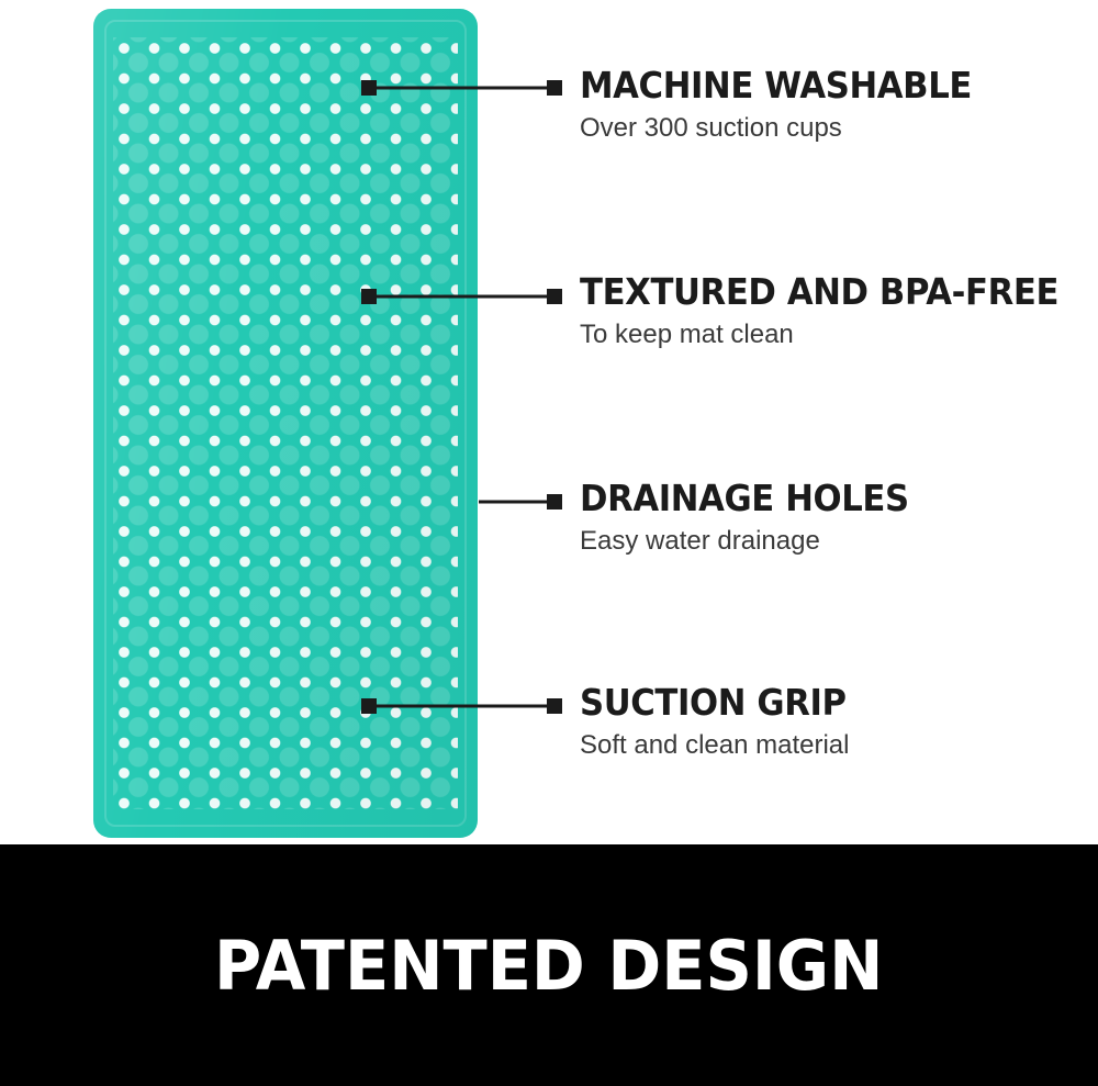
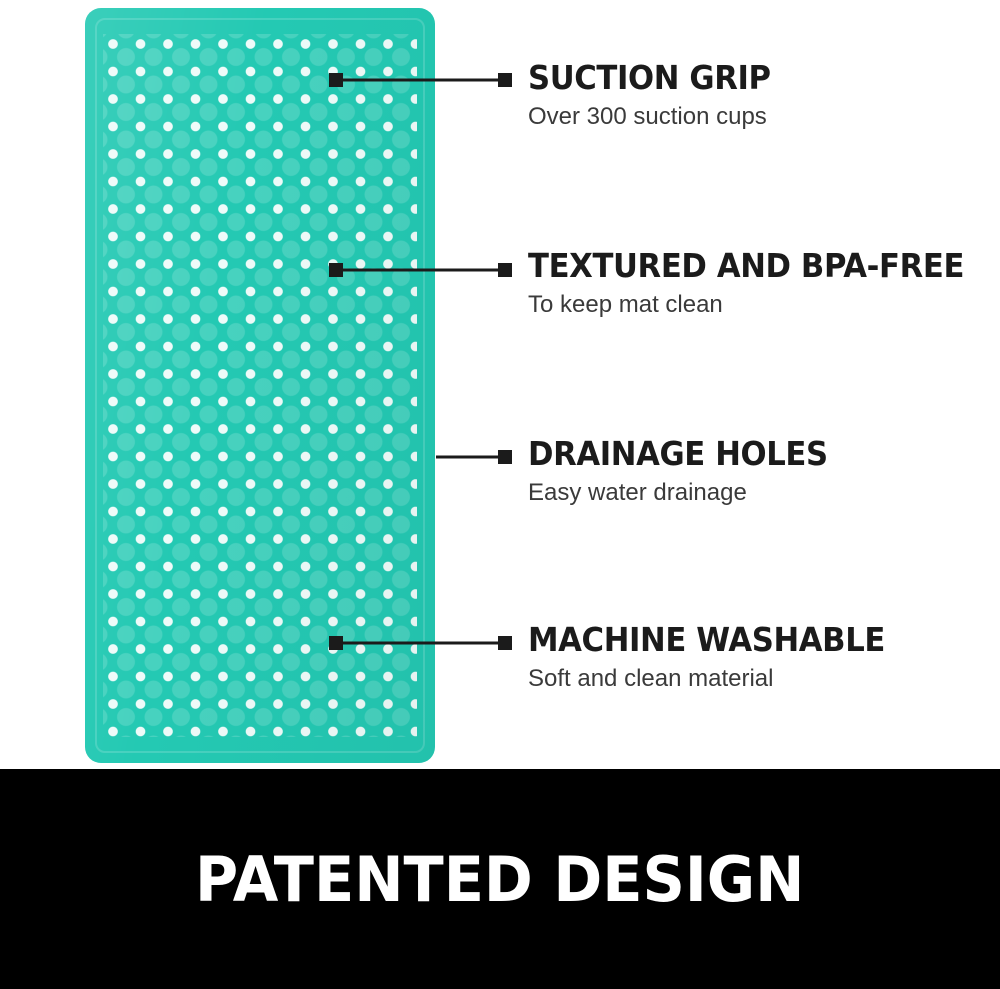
- MACHINE WASHABLE
+ SUCTION GRIP
  Over 300 suction cups
  TEXTURED AND BPA-FREE
  To keep mat clean
  DRAINAGE HOLES
  Easy water drainage
- SUCTION GRIP
+ MACHINE WASHABLE
  Soft and clean material
  PATENTED DESIGN
